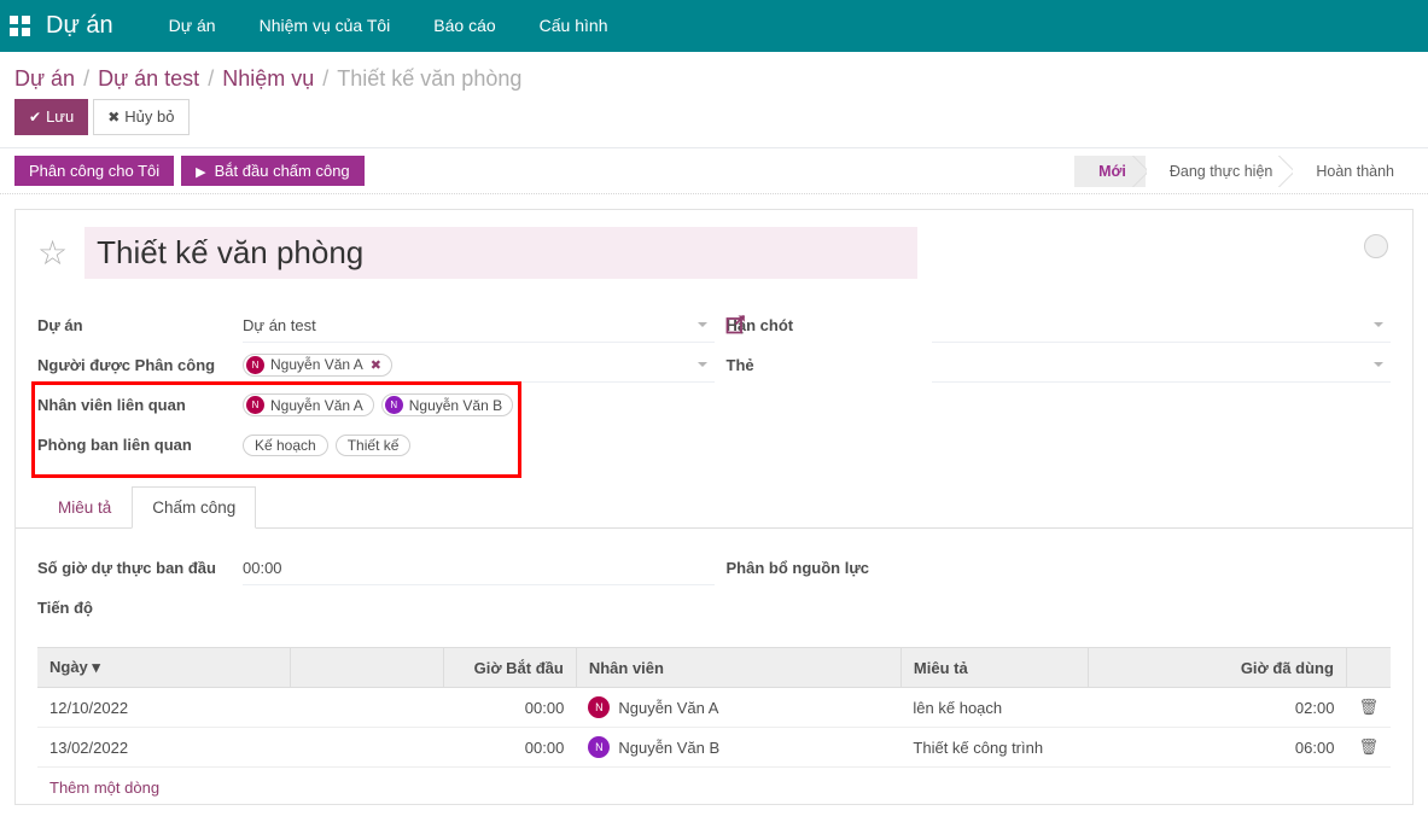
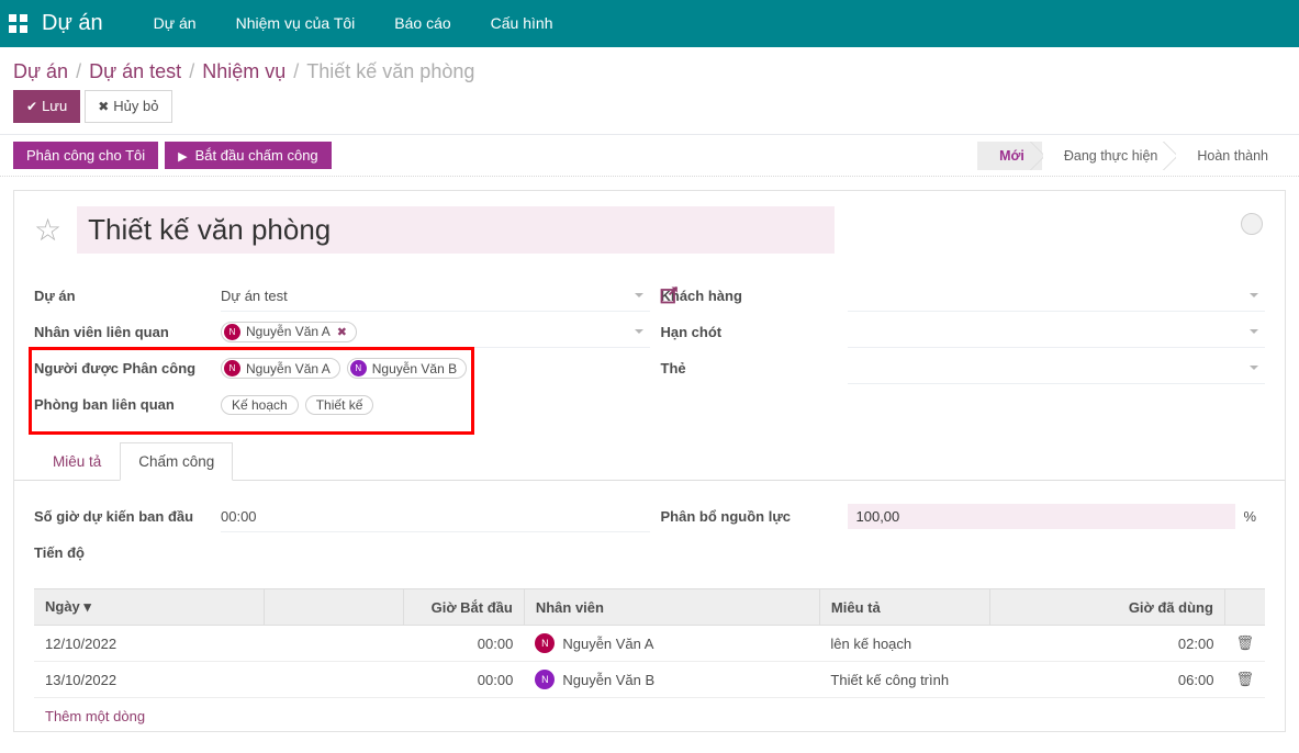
  Dự án
  Dự án
  Nhiệm vụ của Tôi
  Báo cáo
  Cấu hình
  Dự án
  /
  Dự án test
  /
  Nhiệm vụ
  /
  Thiết kế văn phòng
  ✔ Lưu
  ✖ Hủy bỏ
  Phân công cho Tôi
  ▶ Bắt đầu chấm công
  Mới
  Đang thực hiện
  Hoàn thành
  ☆
  Thiết kế văn phòng
  Dự án
  Dự án test
- Người được Phân công
+ Nhân viên liên quan
  N
  Nguyễn Văn A
  ✖
- Nhân viên liên quan
+ Người được Phân công
  N
  Nguyễn Văn A
  N
  Nguyễn Văn B
  Phòng ban liên quan
  Kế hoạch
  Thiết kế
+ Khách hàng
  Hạn chót
  Thẻ
  Miêu tả
  Chấm công
- Số giờ dự thực ban đầu
+ Số giờ dự kiến ban đầu
  00:00
  Tiến độ
  Phân bổ nguồn lực
+ 100,00
+ %
  Ngày ▾		Giờ Bắt đầu	Nhân viên	Miêu tả	Giờ đã dùng
  12/10/2022		00:00	N Nguyễn Văn A	lên kế hoạch	02:00	🗑
- 13/02/2022		00:00	N Nguyễn Văn B	Thiết kế công trình	06:00	🗑
+ 13/10/2022		00:00	N Nguyễn Văn B	Thiết kế công trình	06:00	🗑
  Thêm một dòng
